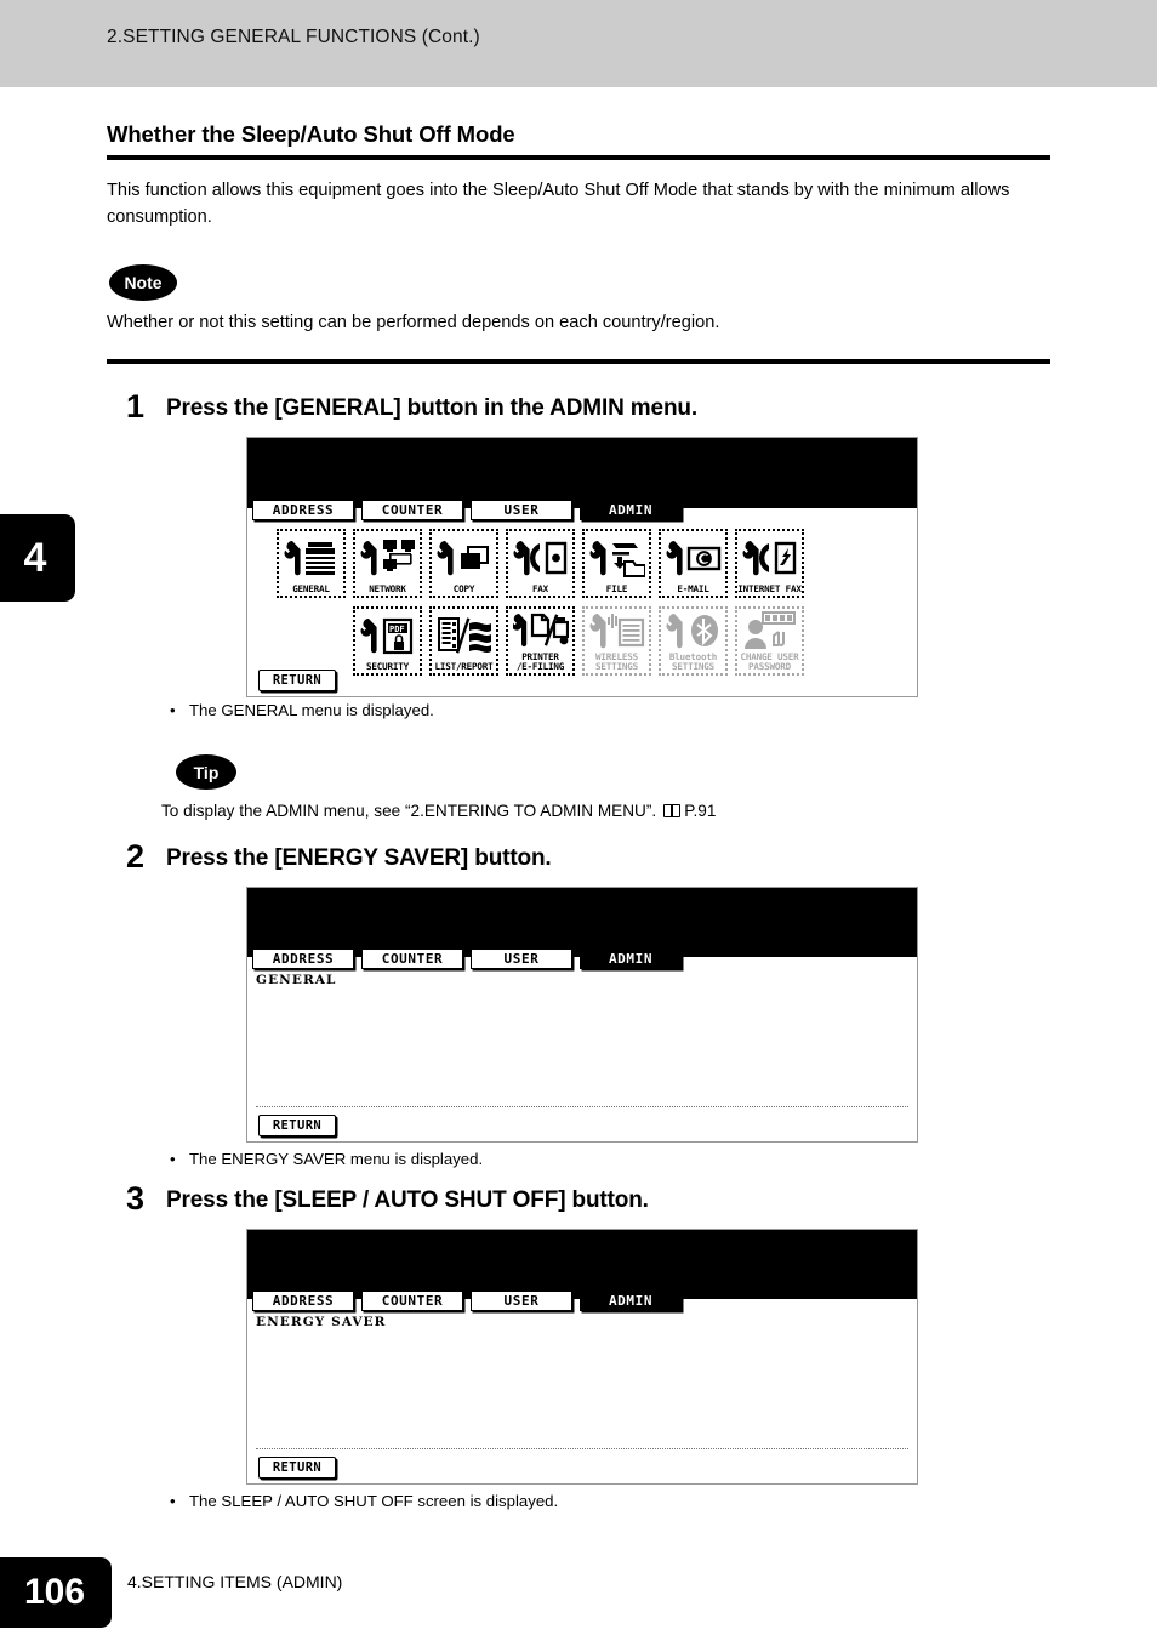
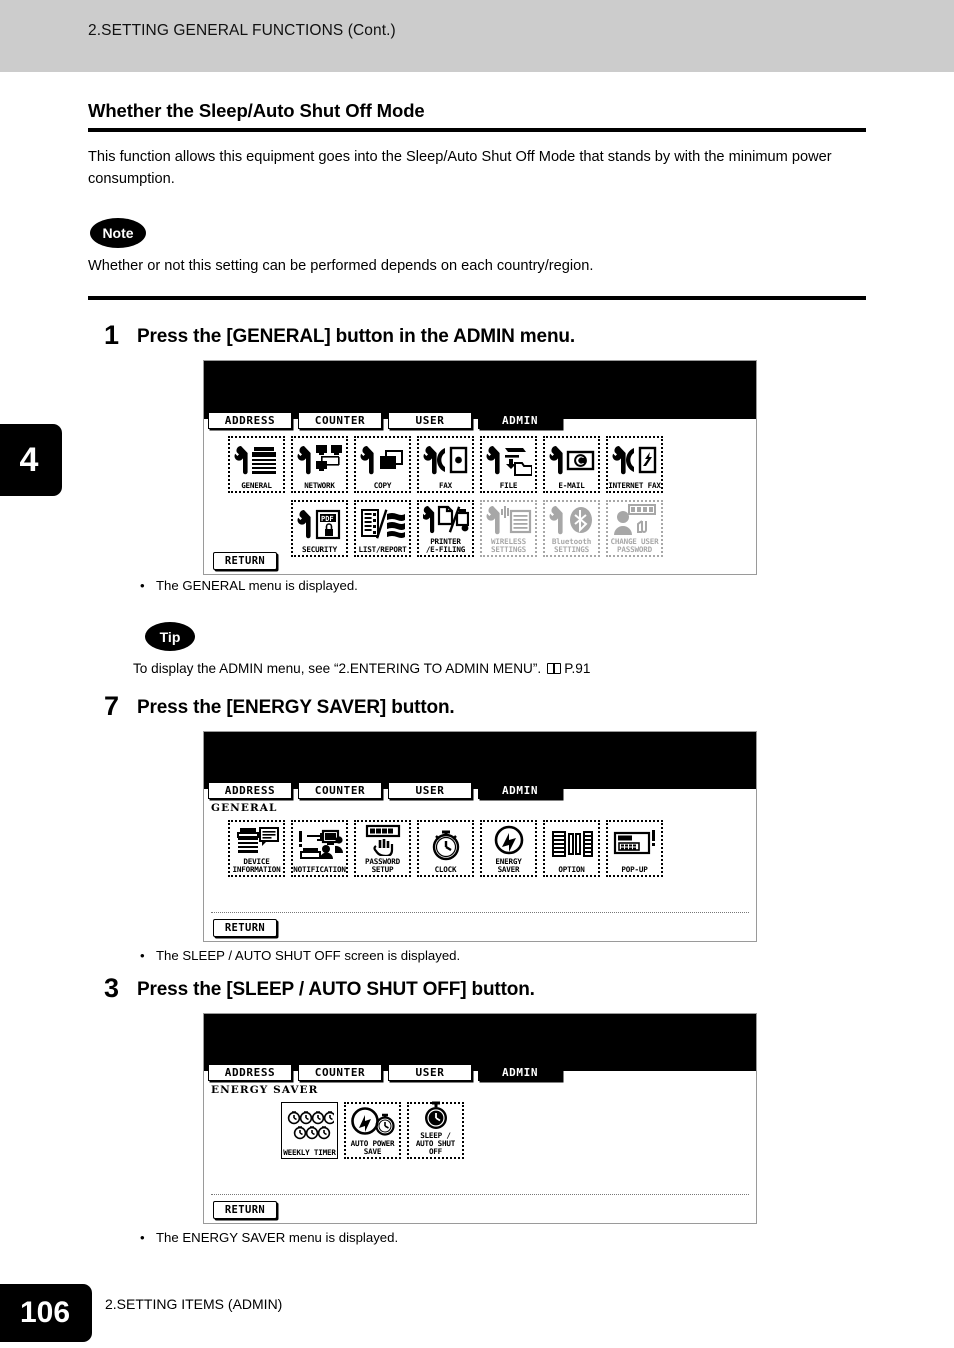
  2.SETTING GENERAL FUNCTIONS (Cont.)
  4
  Whether the Sleep/Auto Shut Off Mode
- This function allows this equipment goes into the Sleep/Auto Shut Off Mode that stands by with the minimum allows consumption.
+ This function allows this equipment goes into the Sleep/Auto Shut Off Mode that stands by with the minimum power consumption.
  Note
  Whether or not this setting can be performed depends on each country/region.
  1
  Press the [GENERAL] button in the ADMIN menu.
  ADDRESS
  COUNTER
  USER
  ADMIN
  GENERAL
  NETWORK
  COPY
  FAX
  FILE
  E-MAIL
  INTERNET FAX
  PDF
  SECURITY
  LIST/REPORT
  PRINTER
  /E-FILING
  WIRELESS
  SETTINGS
  Bluetooth
  SETTINGS
  CHANGE USER
  PASSWORD
  RETURN
  • The GENERAL menu is displayed.
  Tip
  To display the ADMIN menu, see “2.ENTERING TO ADMIN MENU”. P.91
- 2
+ 7
  Press the [ENERGY SAVER] button.
  ADDRESS
  COUNTER
  USER
  ADMIN
  GENERAL
+ DEVICE
+ INFORMATION
+ NOTIFICATION
+ PASSWORD SETUP
+ CLOCK
+ ENERGY
+ SAVER
+ OPTION
+ POP-UP
  RETURN
- • The ENERGY SAVER menu is displayed.
+ • The SLEEP / AUTO SHUT OFF screen is displayed.
  3
  Press the [SLEEP / AUTO SHUT OFF] button.
  ADDRESS
  COUNTER
  USER
  ADMIN
  ENERGY SAVER
+ WEEKLY TIMER
+ AUTO POWER
+ SAVE
+ SLEEP /
+ AUTO SHUT OFF
  RETURN
- • The SLEEP / AUTO SHUT OFF screen is displayed.
+ • The ENERGY SAVER menu is displayed.
  106
- 4.SETTING ITEMS (ADMIN)
+ 2.SETTING ITEMS (ADMIN)
